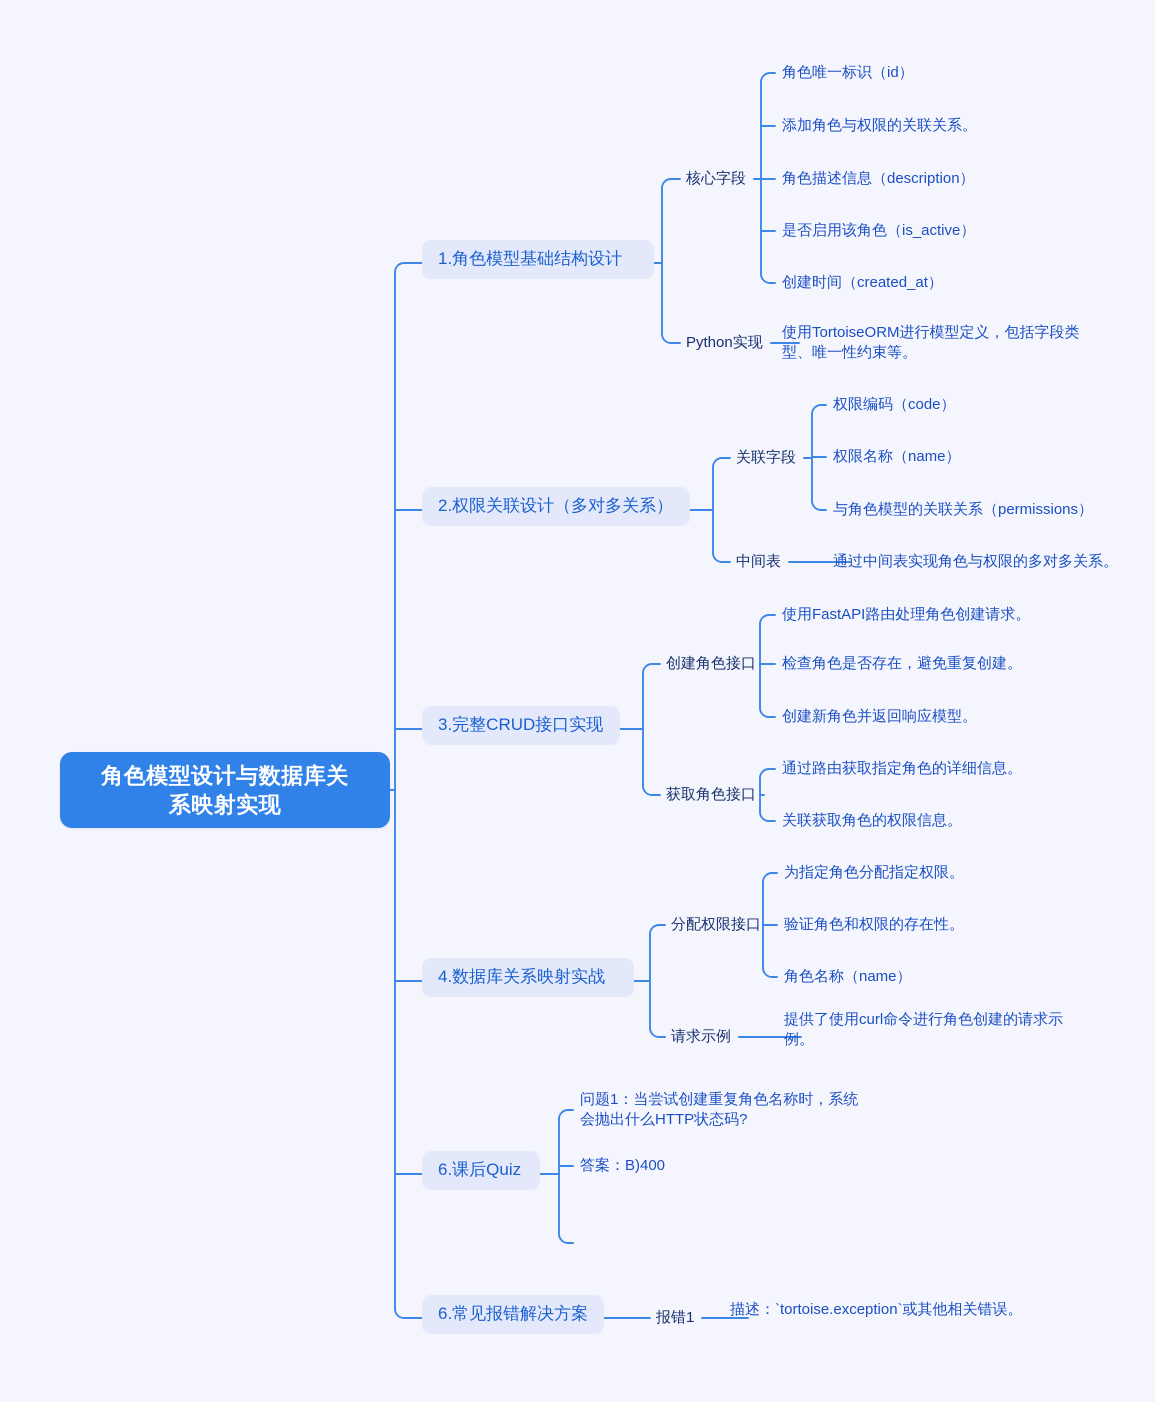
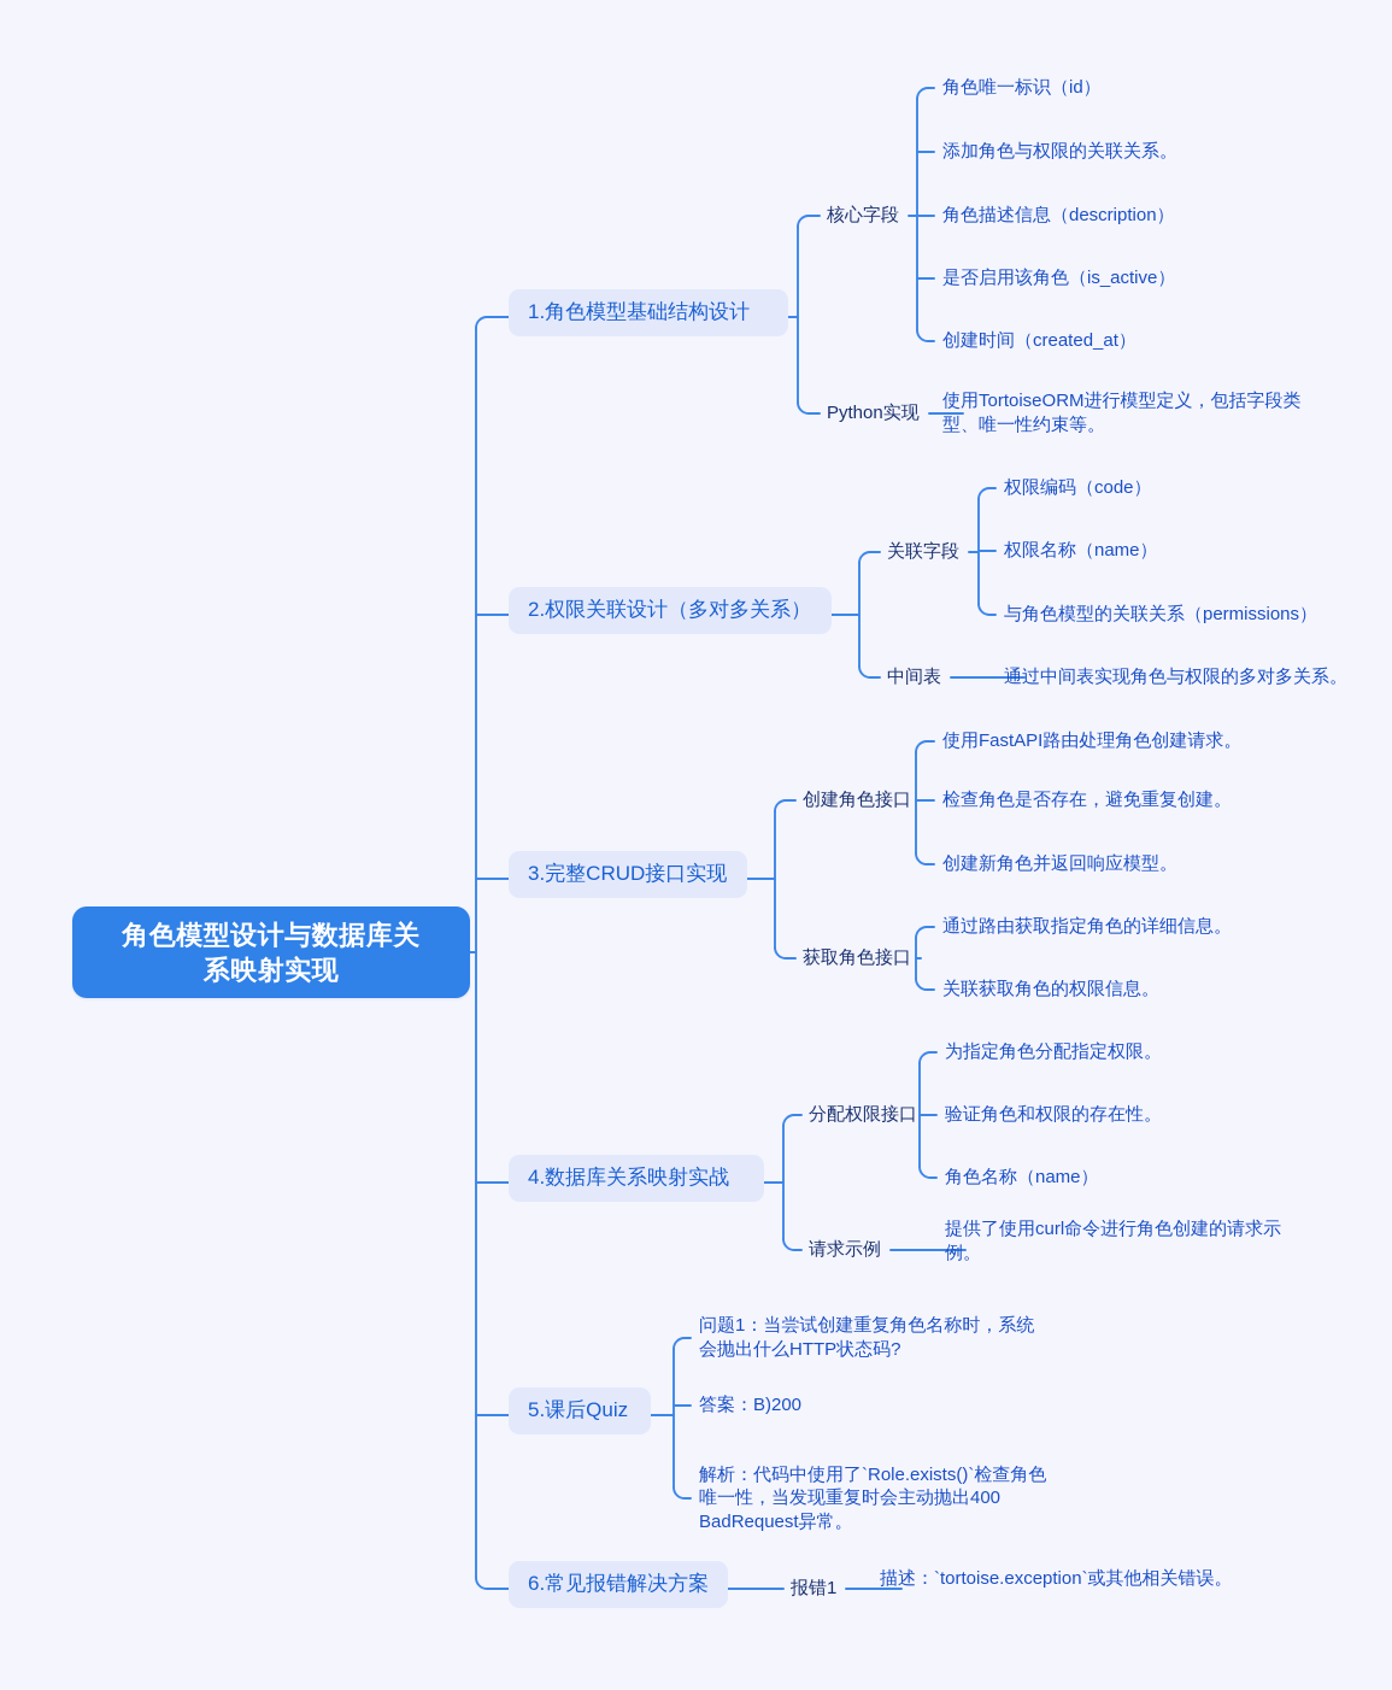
  角色模型设计与数据库关系映射实现
  1.角色模型基础结构设计
  核心字段
  角色唯一标识（id）
  添加角色与权限的关联关系。
  角色描述信息（description）
  是否启用该角色（is_active）
  创建时间（created_at）
  Python实现
  使用TortoiseORM进行模型定义，包括字段类型、唯一性约束等。
  2.权限关联设计（多对多关系）
  关联字段
  权限编码（code）
  权限名称（name）
  与角色模型的关联关系（permissions）
  中间表
  通过中间表实现角色与权限的多对多关系。
  3.完整CRUD接口实现
  创建角色接口
  使用FastAPI路由处理角色创建请求。
  检查角色是否存在，避免重复创建。
  创建新角色并返回响应模型。
  获取角色接口
  通过路由获取指定角色的详细信息。
  关联获取角色的权限信息。
  4.数据库关系映射实战
  分配权限接口
  为指定角色分配指定权限。
  验证角色和权限的存在性。
  角色名称（name）
  请求示例
  提供了使用curl命令进行角色创建的请求示例。
- 6.课后Quiz
+ 5.课后Quiz
  问题1：当尝试创建重复角色名称时，系统会抛出什么HTTP状态码?
- 答案：B)400
+ 答案：B)200
+ 解析：代码中使用了`Role.exists()`检查角色唯一性，当发现重复时会主动抛出400 BadRequest异常。
  6.常见报错解决方案
  报错1
  描述：`tortoise.exception`或其他相关错误。
